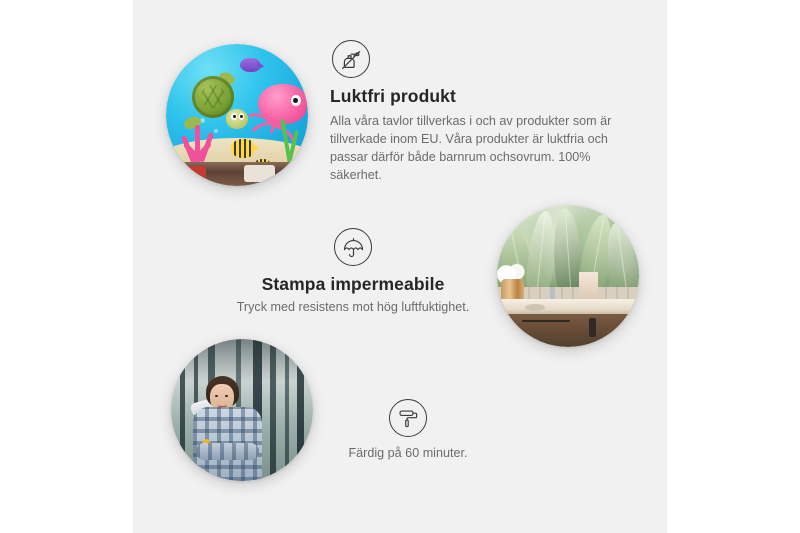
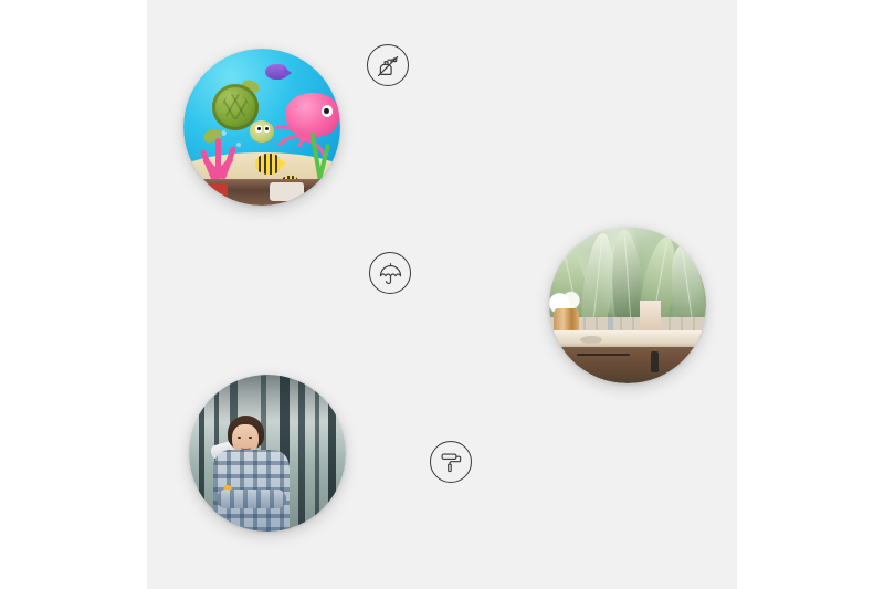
- Luktfri produkt
- Alla våra tavlor tillverkas i och av produkter som är tillverkade inom EU. Våra produkter är luktfria och passar därför både barnrum ochsovrum. 100% säkerhet.
- Stampa impermeabile
- Tryck med resistens mot hög luftfuktighet.
- Färdig på 60 minuter.
